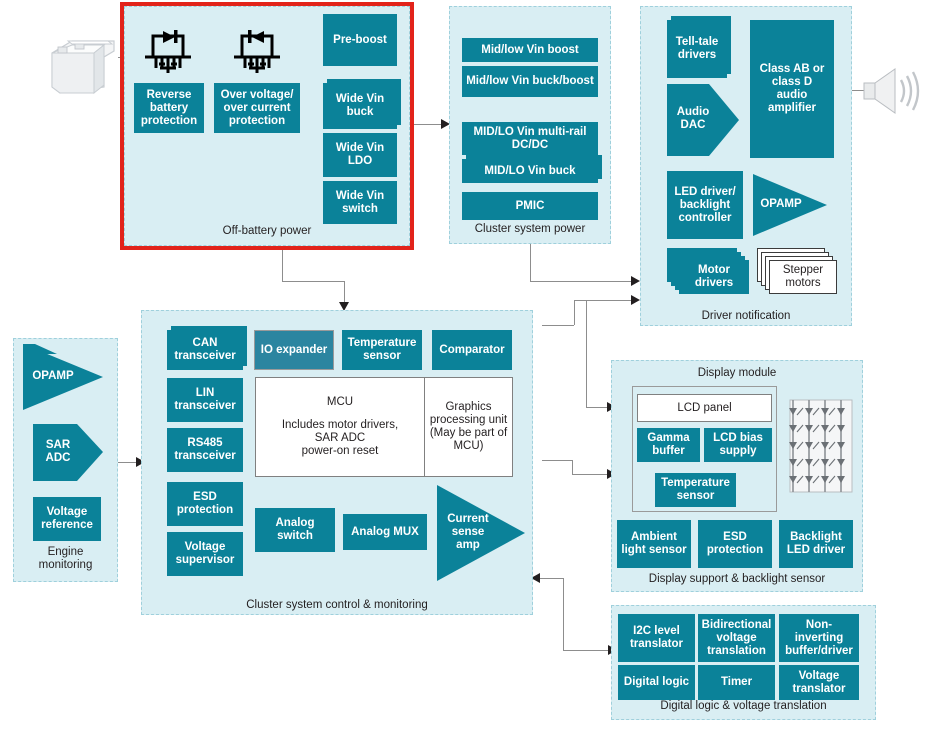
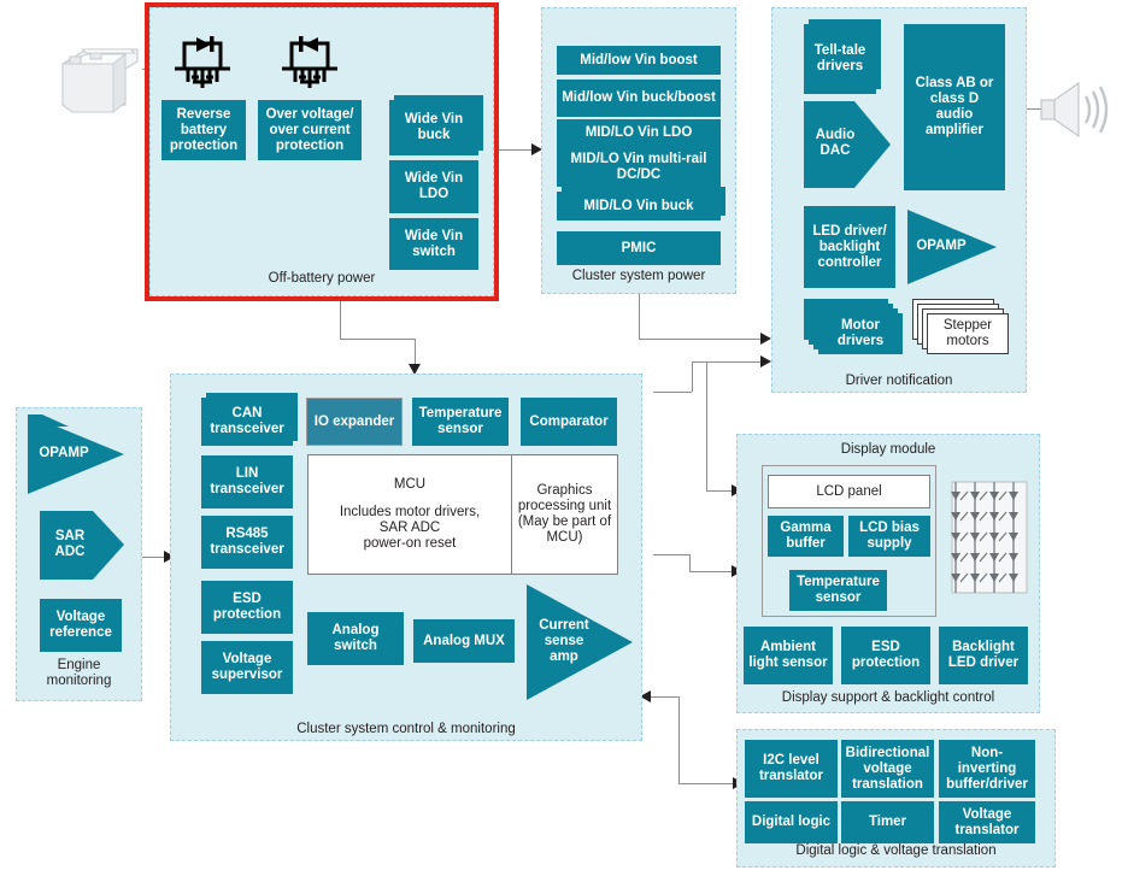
  Off-battery power
  Reverse
  battery
  protection
  Over voltage/
  over current
  protection
- Pre-boost
  Wide Vin
  buck
  Wide Vin
  LDO
  Wide Vin
  switch
  Cluster system power
  Mid/low Vin boost
  Mid/low Vin buck/boost
+ MID/LO Vin LDO
  MID/LO Vin multi-rail
  DC/DC
  MID/LO Vin buck
  PMIC
  Driver notification
  Tell-tale
  drivers
  Audio
  DAC
  Class AB or
  class D
  audio
  amplifier
  LED driver/
  backlight
  controller
  OPAMP
  Motor
  drivers
  Stepper
  motors
  Engine
  monitoring
  OPAMP
  SAR
  ADC
  Voltage
  reference
  Cluster system control & monitoring
  CAN
  transceiver
  IO expander
  Temperature
  sensor
  Comparator
  LIN
  transceiver
  RS485
  transceiver
  ESD
  protection
  Voltage
  supervisor
  MCU
  Includes motor drivers,
  SAR ADC
  power-on reset
  Graphics
  processing unit
  (May be part of
  MCU)
  Analog
  switch
  Analog MUX
  Current
  sense
  amp
- Display support & backlight sensor
+ Display support & backlight control
  Display module
  LCD panel
  Gamma
  buffer
  LCD bias
  supply
  Temperature
  sensor
  Ambient
  light sensor
  ESD
  protection
  Backlight
  LED driver
  Digital logic & voltage translation
  I2C level
  translator
  Bidirectional
  voltage
  translation
  Non-
  inverting
  buffer/driver
  Digital logic
  Timer
  Voltage
  translator
